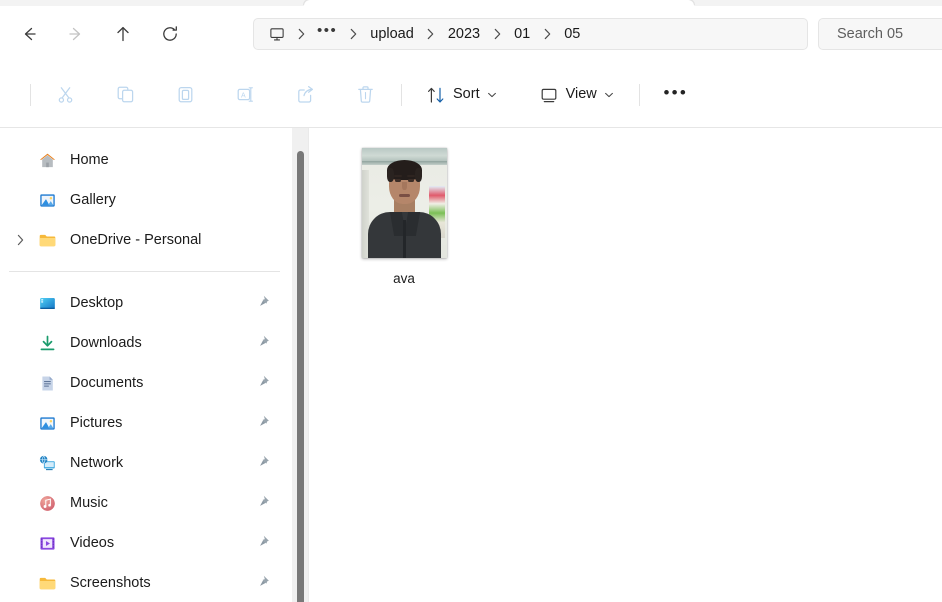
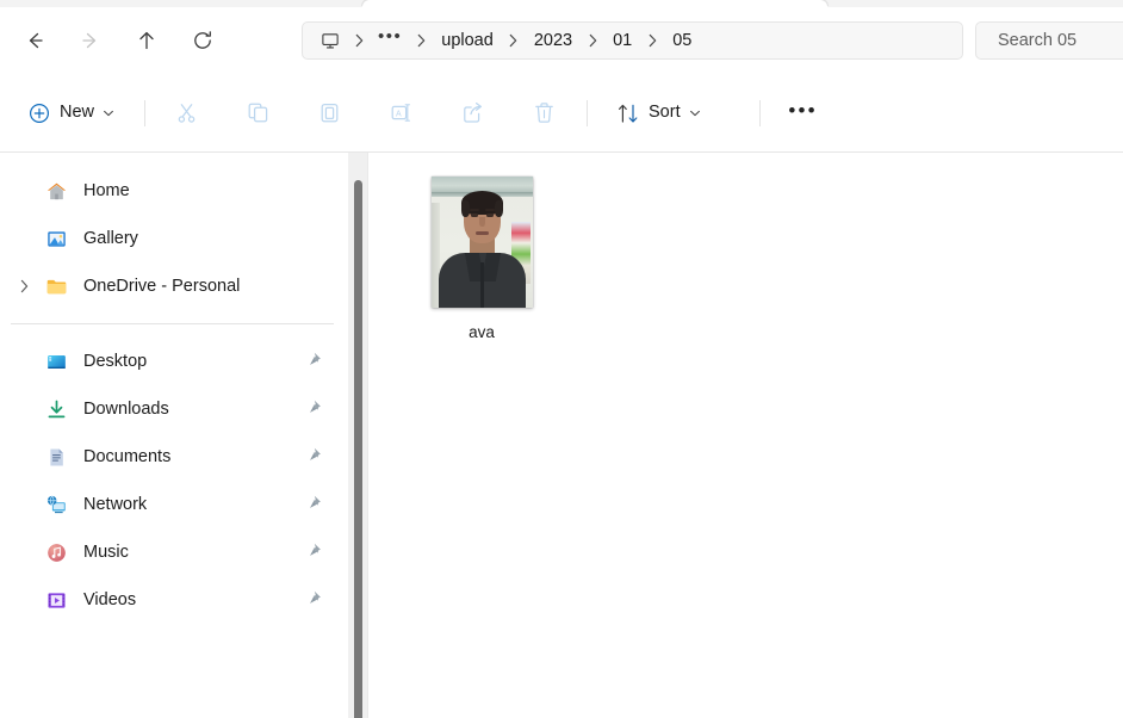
  •••
  upload
  2023
  01
  05
  Search 05
+ New
  Sort
- View
  •••
  Home
  Gallery
  OneDrive - Personal
  Desktop
  Downloads
  Documents
- Pictures
  Network
  Music
  Videos
- Screenshots
  ava
